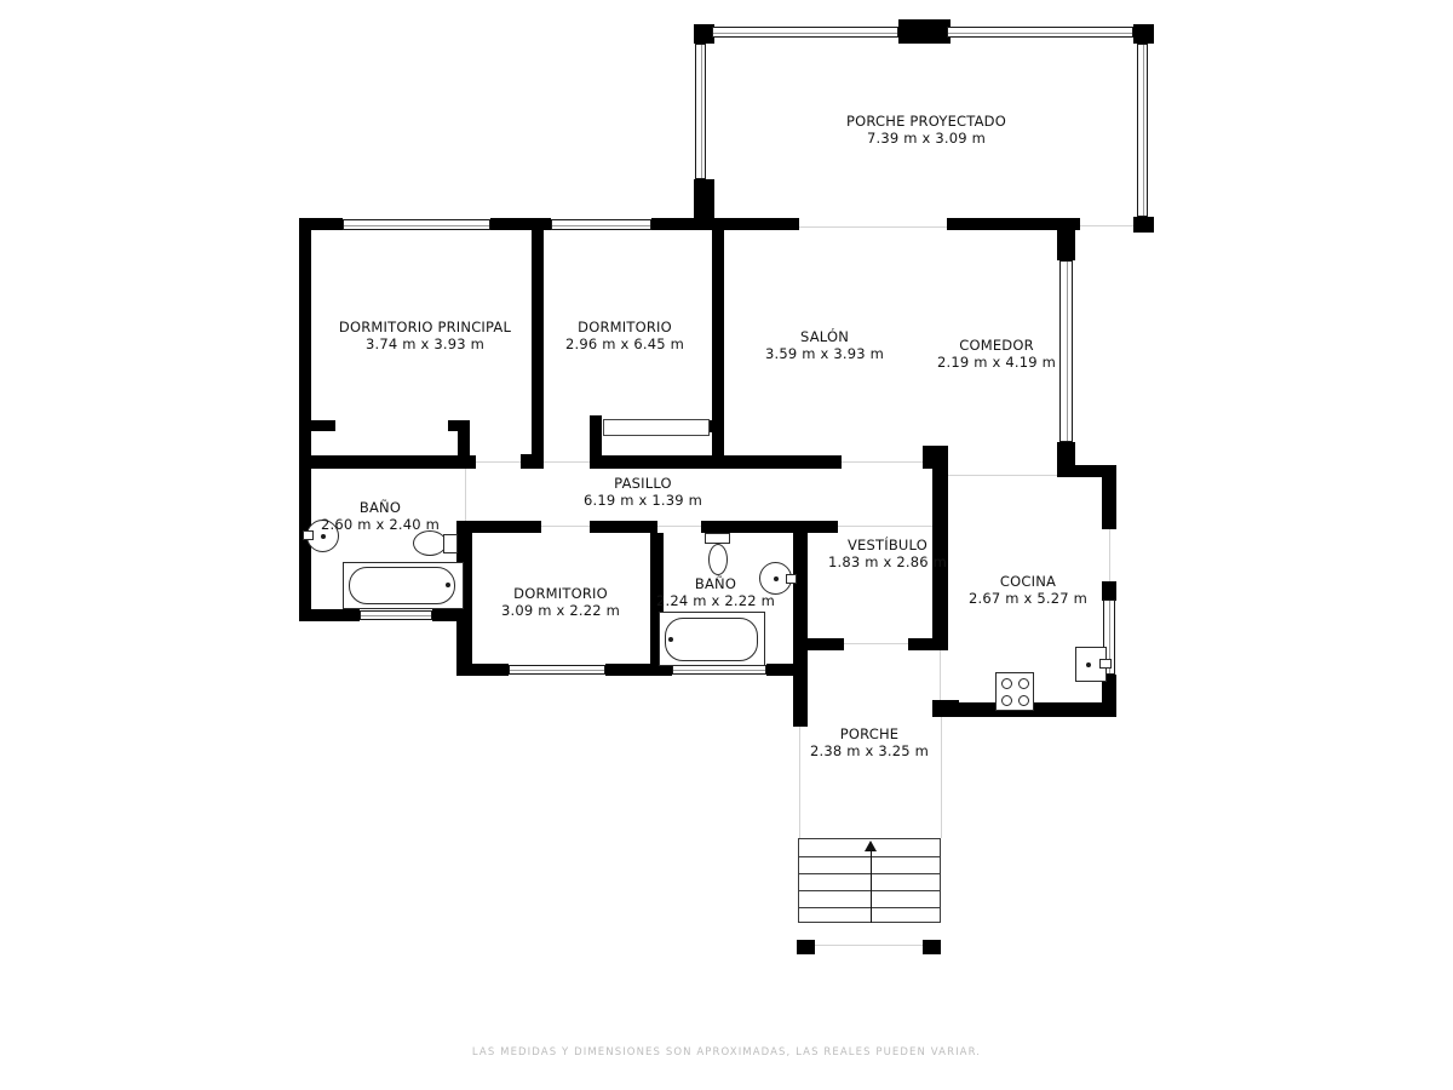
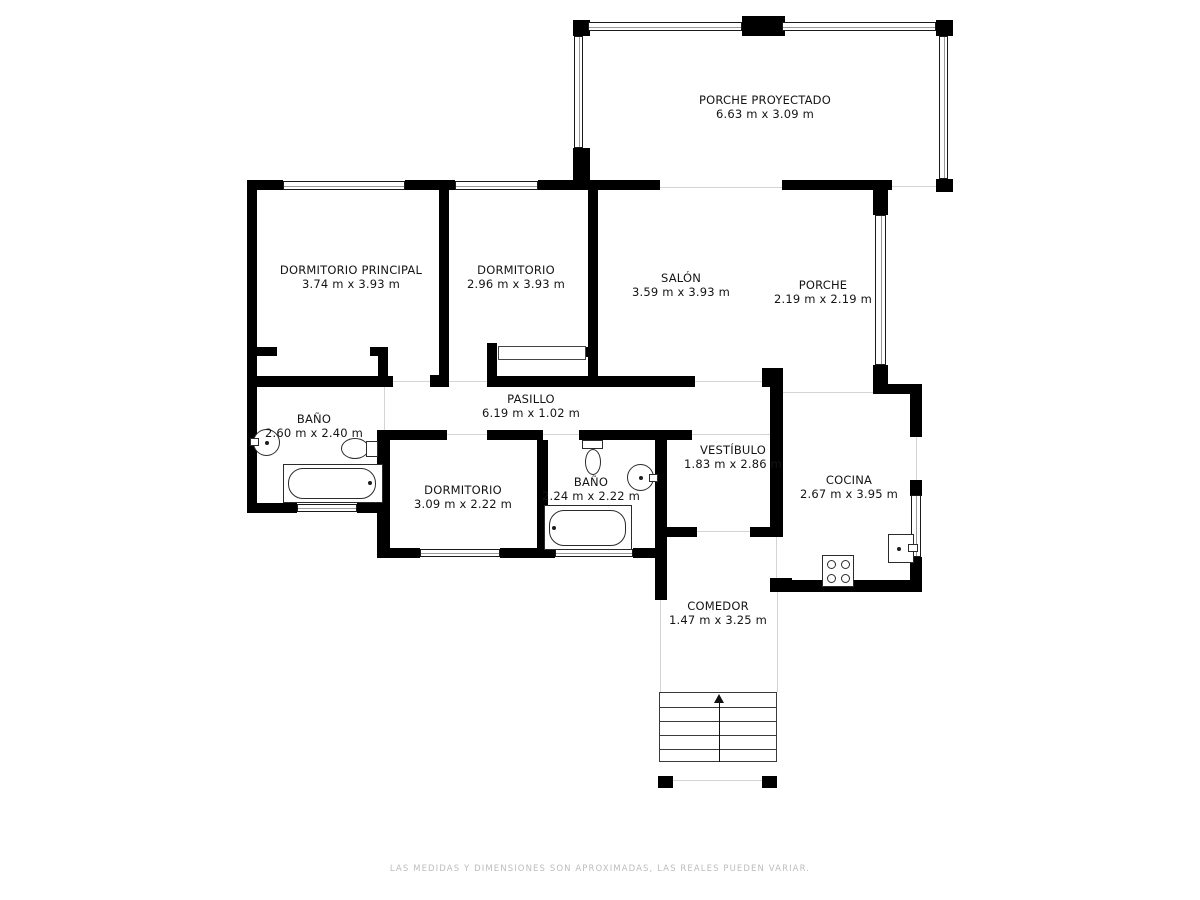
  LAS MEDIDAS Y DIMENSIONES SON APROXIMADAS, LAS REALES PUEDEN VARIAR.
  PORCHE PROYECTADO
- 7.39 m x 3.09 m
+ 6.63 m x 3.09 m
  DORMITORIO PRINCIPAL
  3.74 m x 3.93 m
  DORMITORIO
- 2.96 m x 6.45 m
+ 2.96 m x 3.93 m
  SALÓN
  3.59 m x 3.93 m
- COMEDOR
+ PORCHE
- 2.19 m x 4.19 m
+ 2.19 m x 2.19 m
  PASILLO
- 6.19 m x 1.39 m
+ 6.19 m x 1.02 m
  BAÑO
  2.60 m x 2.40 m
  DORMITORIO
  3.09 m x 2.22 m
  BAÑO
  2.24 m x 2.22 m
  VESTÍBULO
  1.83 m x 2.86 m
  COCINA
- 2.67 m x 5.27 m
+ 2.67 m x 3.95 m
- PORCHE
+ COMEDOR
- 2.38 m x 3.25 m
+ 1.47 m x 3.25 m
